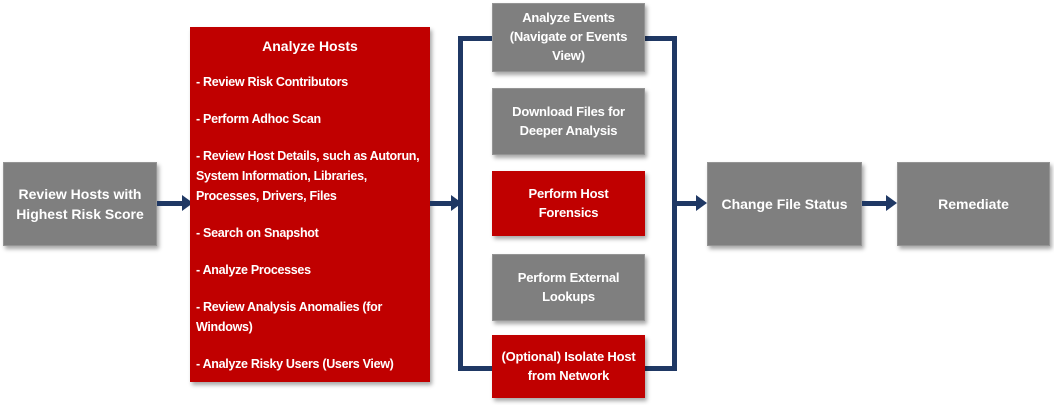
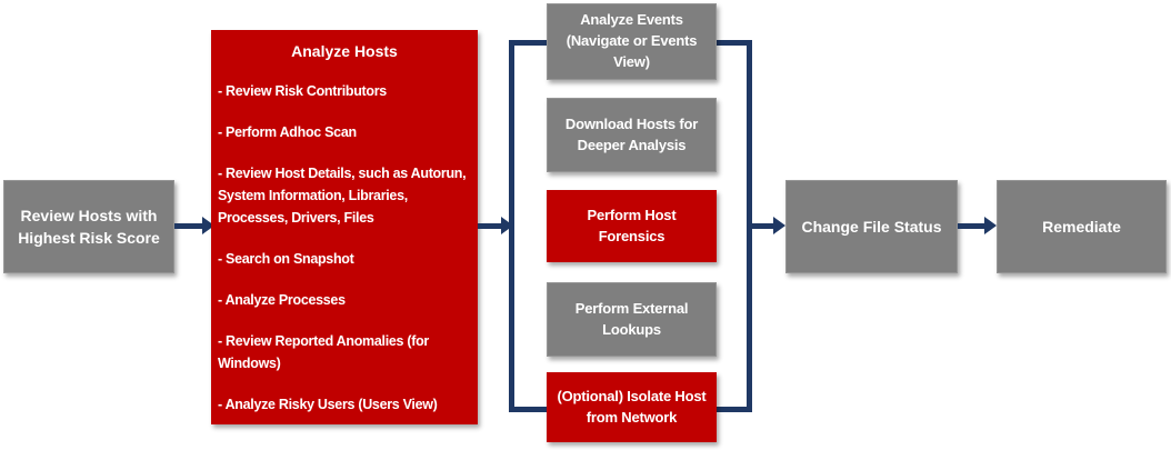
  Review Hosts with Highest Risk Score
  Analyze Hosts
  - Review Risk Contributors
  - Perform Adhoc Scan
  - Review Host Details, such as Autorun, System Information, Libraries, Processes, Drivers, Files
  - Search on Snapshot
  - Analyze Processes
- - Review Analysis Anomalies (for Windows)
+ - Review Reported Anomalies (for Windows)
  - Analyze Risky Users (Users View)
  Analyze Events (Navigate or Events View)
- Download Files for Deeper Analysis
+ Download Hosts for Deeper Analysis
  Perform Host Forensics
  Perform External Lookups
  (Optional) Isolate Host from Network
  Change File Status
  Remediate
